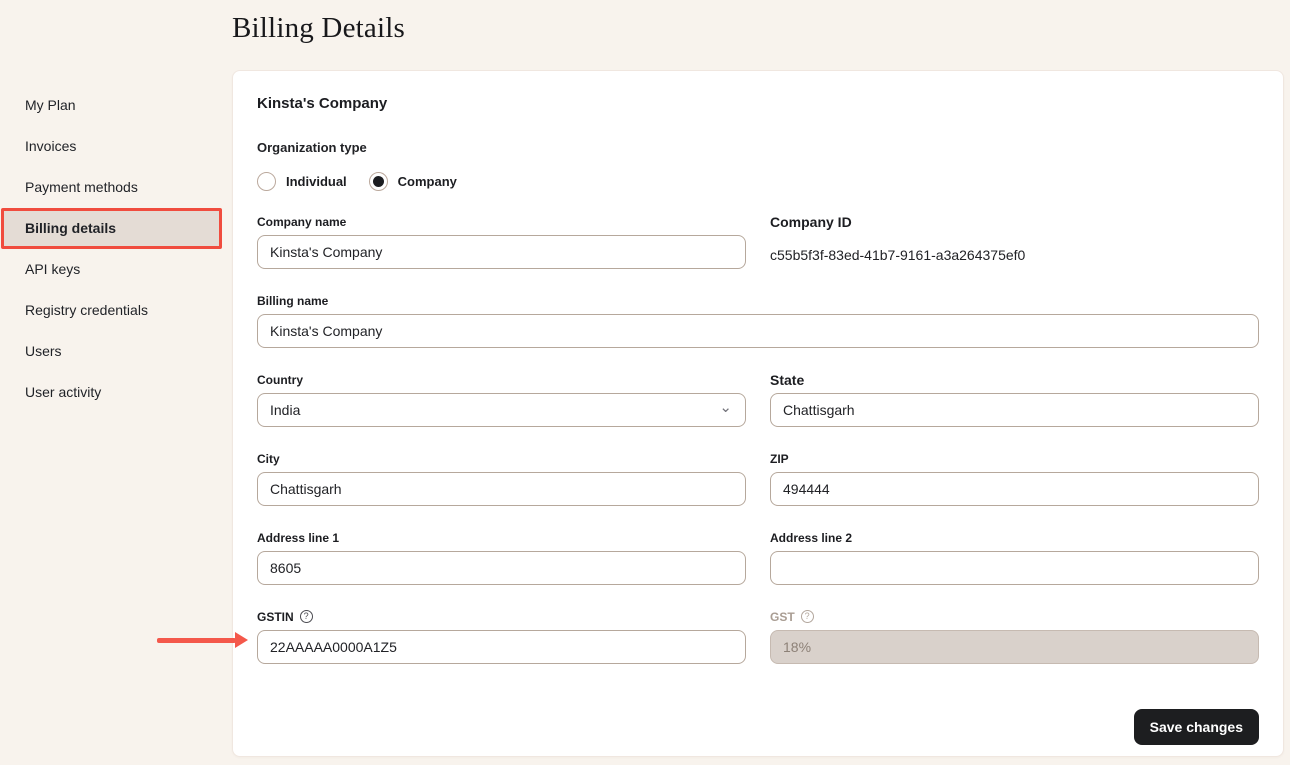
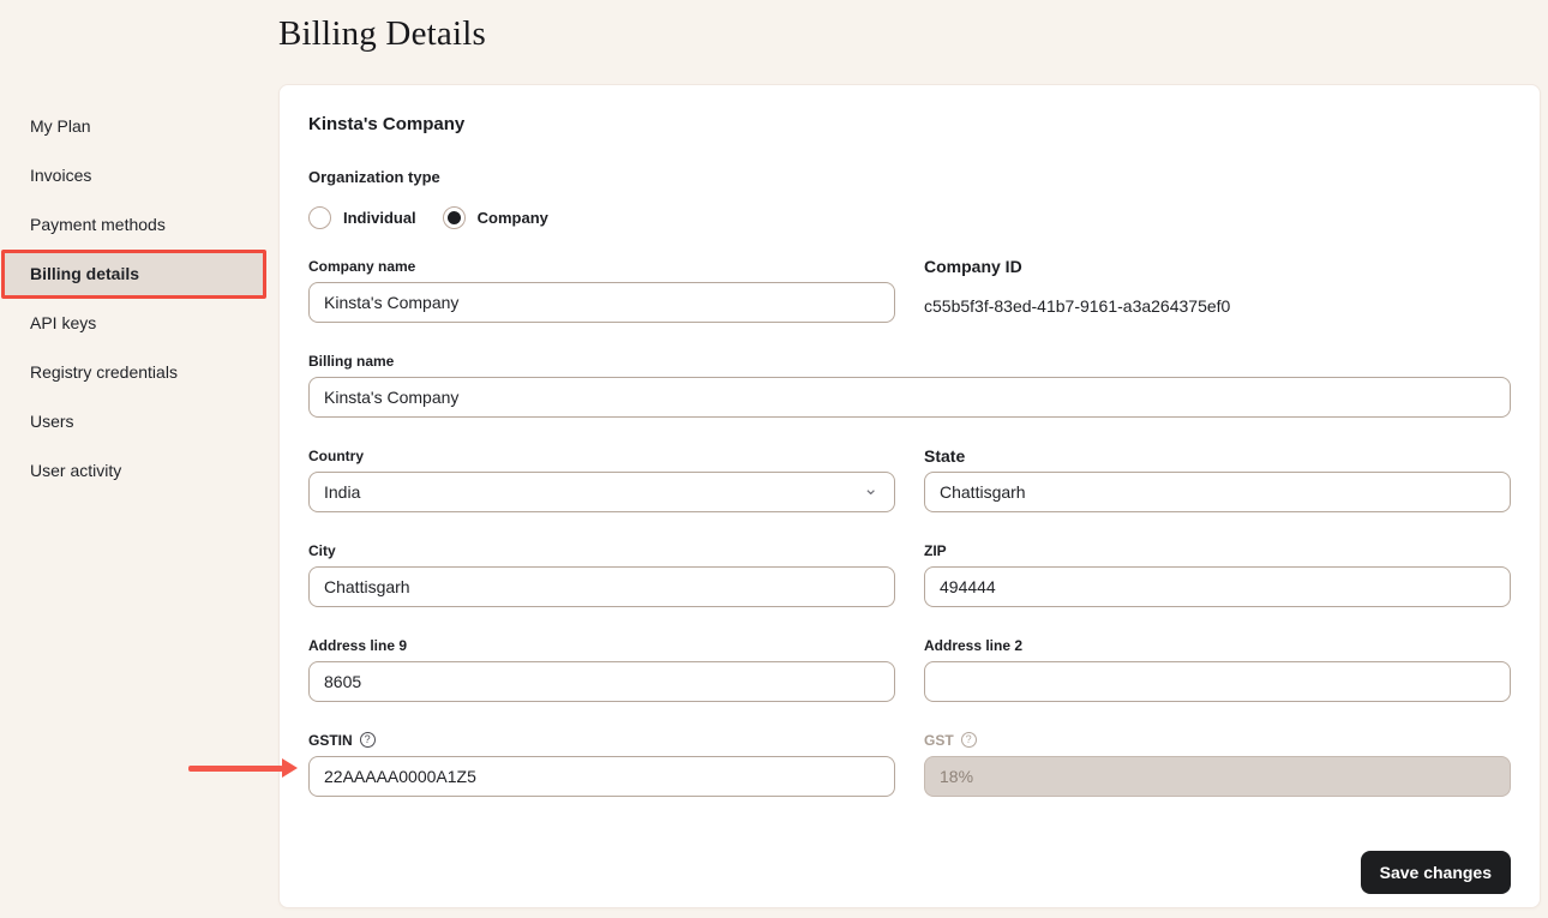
  Billing Details
  My Plan
  Invoices
  Payment methods
  Billing details
  API keys
  Registry credentials
  Users
  User activity
  Kinsta's Company
  Organization type
  Individual
  Company
  Company name
  Kinsta's Company
  Company ID
  c55b5f3f-83ed-41b7-9161-a3a264375ef0
  Billing name
  Kinsta's Company
  Country
  India
  ⌄
  State
  Chattisgarh
  City
  Chattisgarh
  ZIP
  494444
- Address line 1
+ Address line 9
  8605
  Address line 2
  GSTIN ?
  22AAAAA0000A1Z5
  GST ?
  18%
  Save changes
